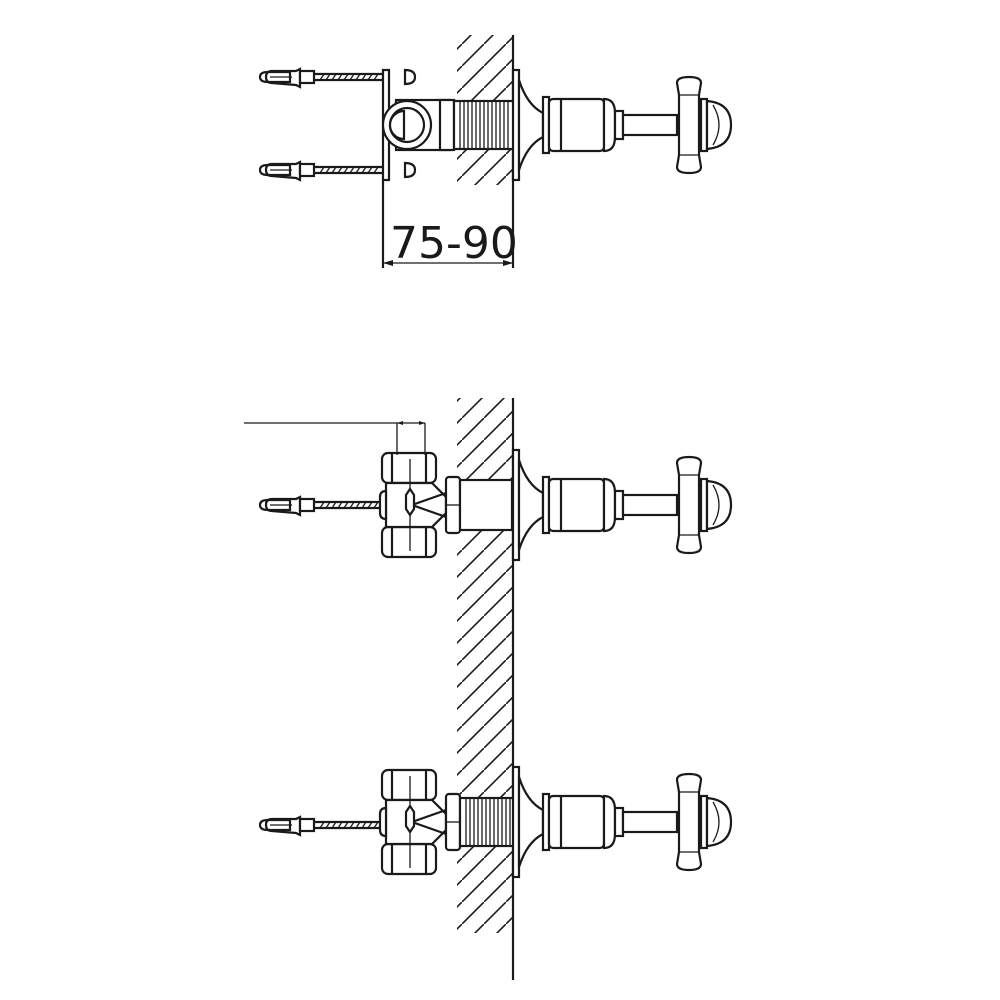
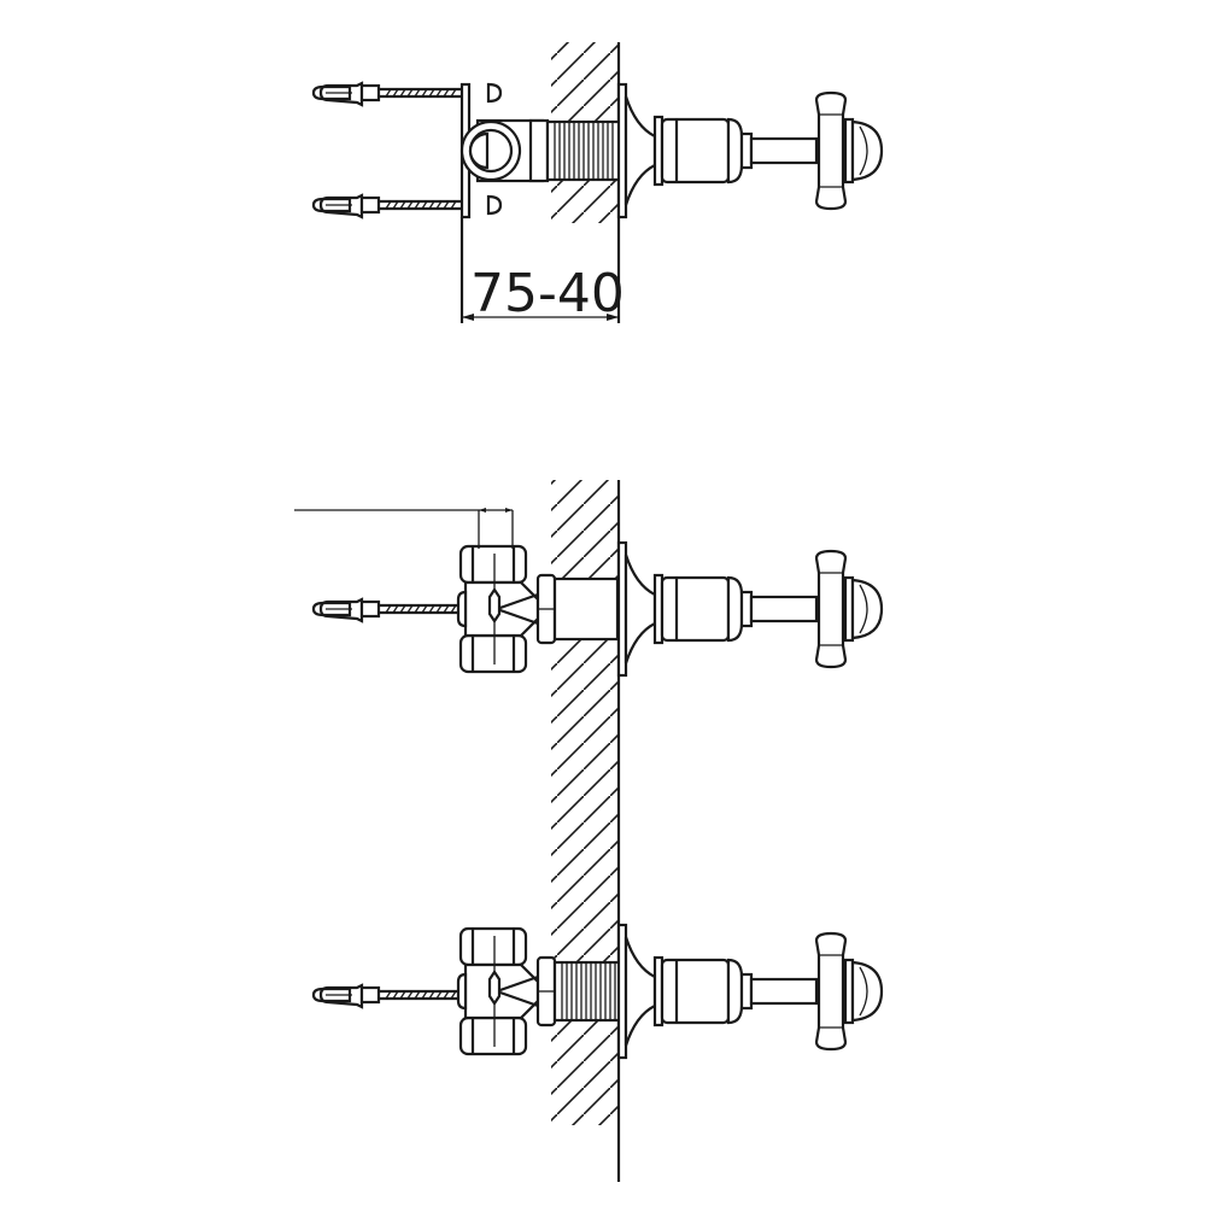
- 75-90
+ 75-40
